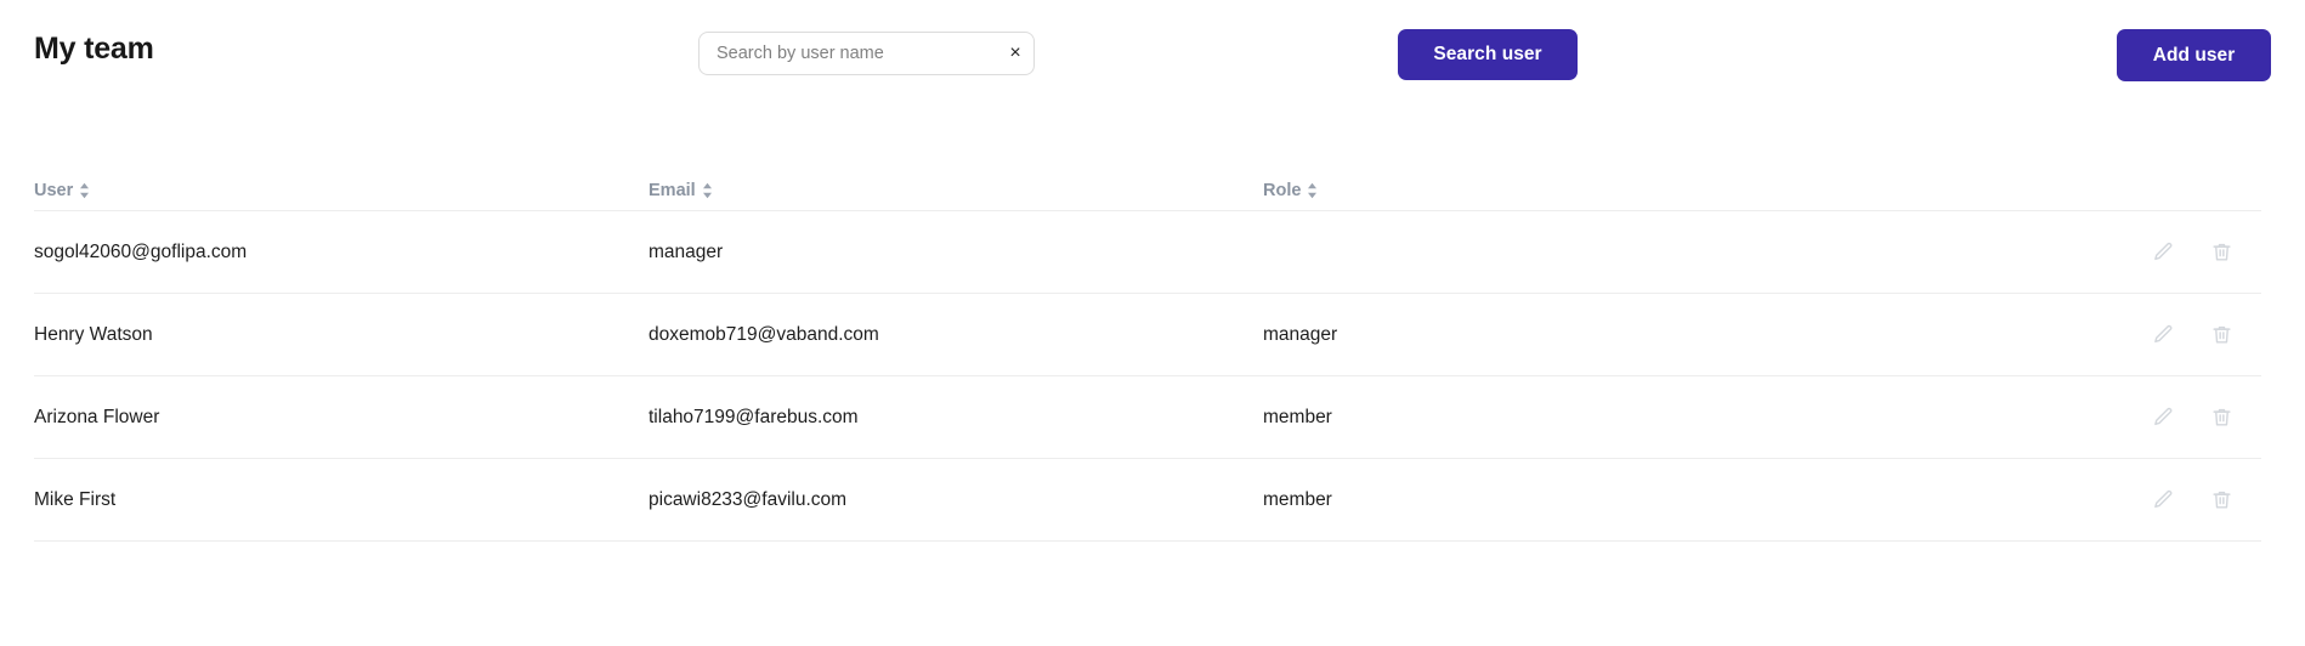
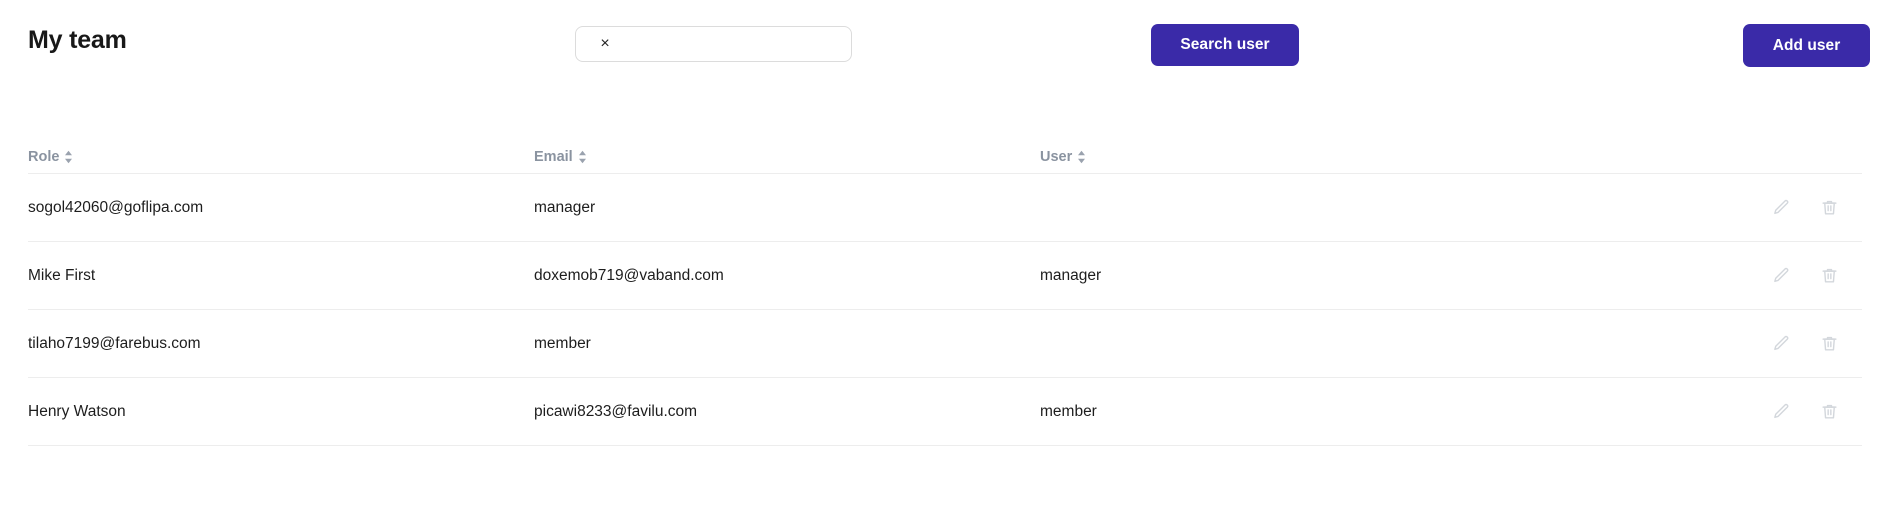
  My team
- Search by user name
  ×
  Search user
  Add user
- User
+ Role
  Email
- Role
+ User
  sogol42060@goflipa.com
  manager
- Henry Watson
+ Mike First
  doxemob719@vaband.com
  manager
- Arizona Flower
  tilaho7199@farebus.com
  member
- Mike First
+ Henry Watson
  picawi8233@favilu.com
  member
